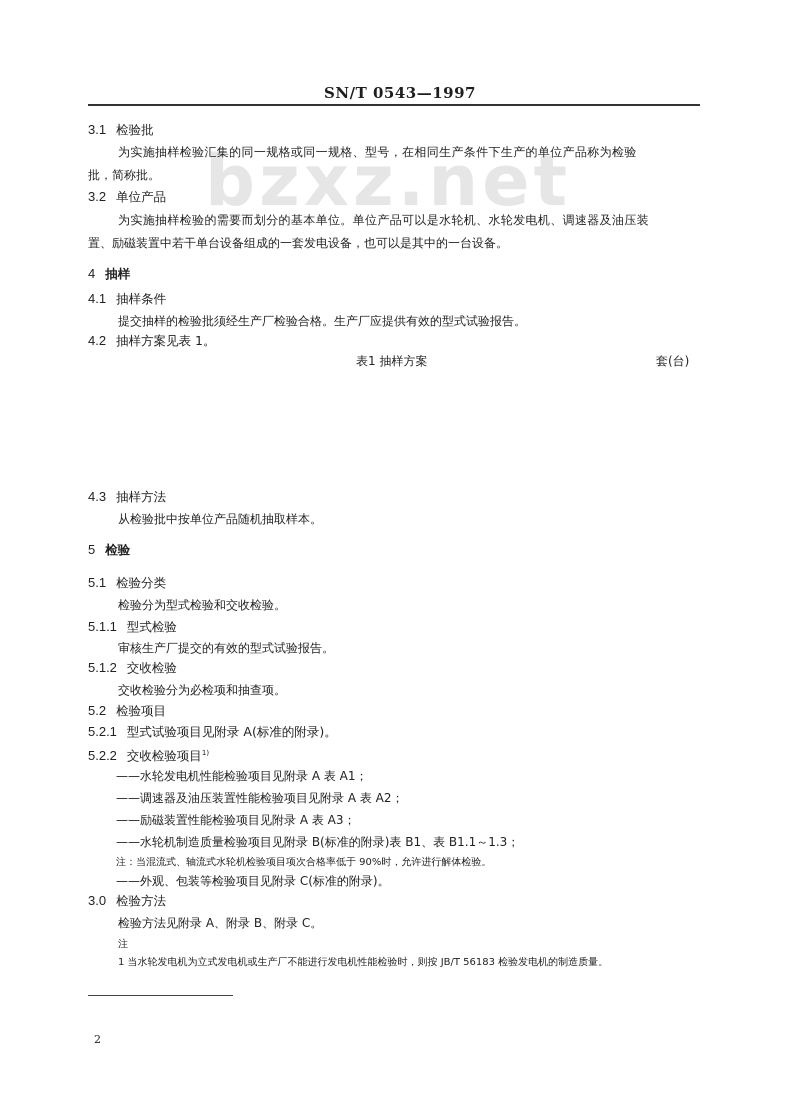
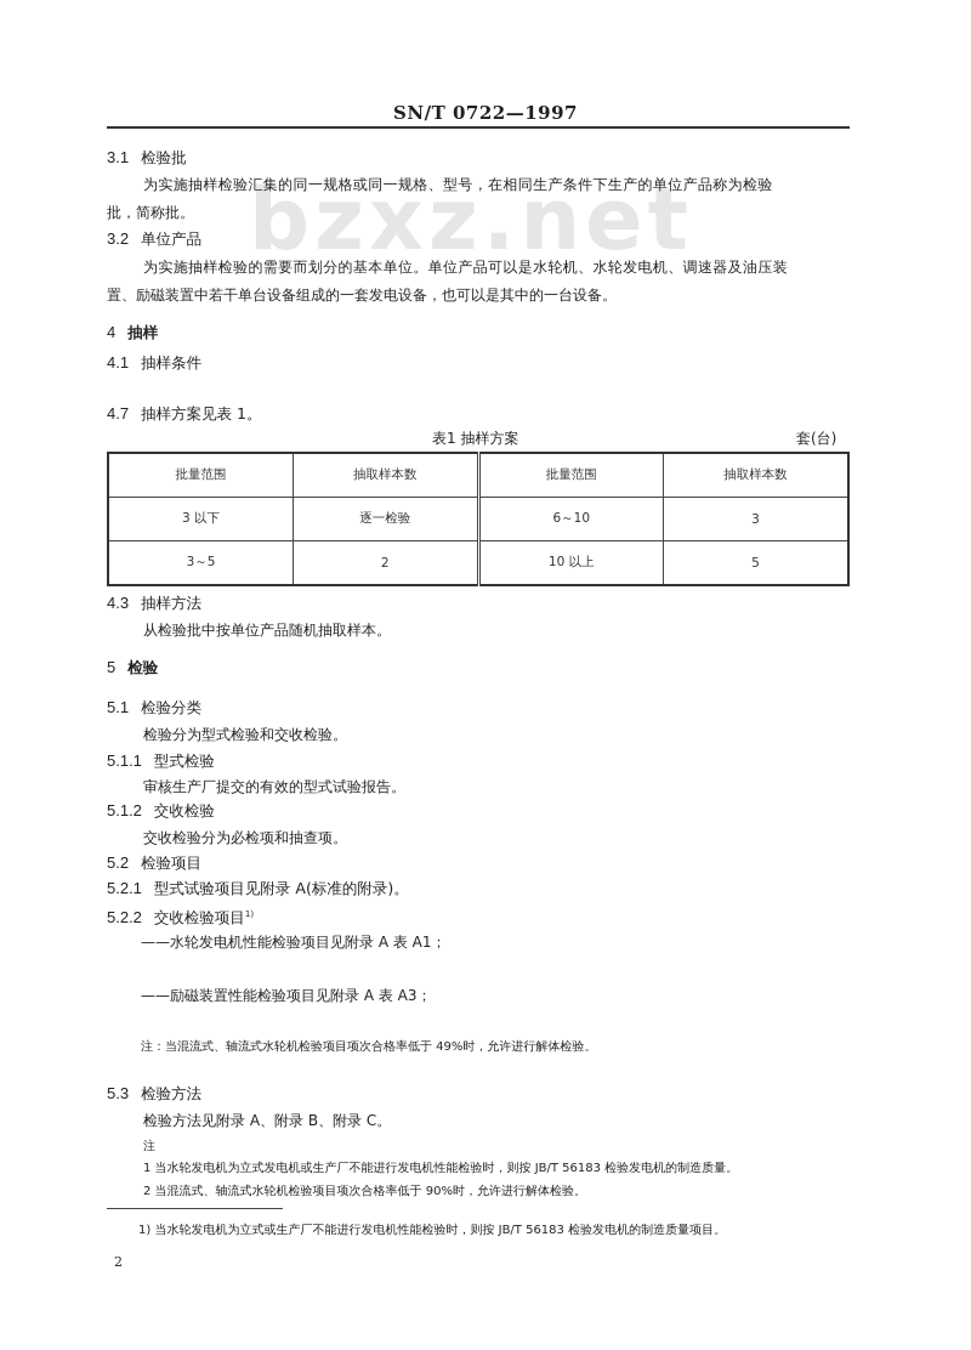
- SN/T 0543—1997
+ SN/T 0722—1997
  bzxz.net
  3.1 检验批
  为实施抽样检验汇集的同一规格或同一规格、型号，在相同生产条件下生产的单位产品称为检验
  批，简称批。
  3.2 单位产品
  为实施抽样检验的需要而划分的基本单位。单位产品可以是水轮机、水轮发电机、调速器及油压装
  置、励磁装置中若干单台设备组成的一套发电设备，也可以是其中的一台设备。
  4 抽样
  4.1 抽样条件
- 提交抽样的检验批须经生产厂检验合格。生产厂应提供有效的型式试验报告。
- 4.2 抽样方案见表 1。
+ 4.7 抽样方案见表 1。
  表1 抽样方案
  套(台)
+ 批量范围	抽取样本数	批量范围	抽取样本数
+ 3 以下	逐一检验	6～10	3
+ 3～5	2	10 以上	5
  4.3 抽样方法
  从检验批中按单位产品随机抽取样本。
  5 检验
  5.1 检验分类
  检验分为型式检验和交收检验。
  5.1.1 型式检验
  审核生产厂提交的有效的型式试验报告。
  5.1.2 交收检验
  交收检验分为必检项和抽查项。
  5.2 检验项目
  5.2.1 型式试验项目见附录 A(标准的附录)。
  5.2.2 交收检验项目1)
  ——水轮发电机性能检验项目见附录 A 表 A1；
- ——调速器及油压装置性能检验项目见附录 A 表 A2；
  ——励磁装置性能检验项目见附录 A 表 A3；
- ——水轮机制造质量检验项目见附录 B(标准的附录)表 B1、表 B1.1～1.3；
- 注：当混流式、轴流式水轮机检验项目项次合格率低于 90%时，允许进行解体检验。
+ 注：当混流式、轴流式水轮机检验项目项次合格率低于 49%时，允许进行解体检验。
- ——外观、包装等检验项目见附录 C(标准的附录)。
- 3.0 检验方法
+ 5.3 检验方法
  检验方法见附录 A、附录 B、附录 C。
  注
  1 当水轮发电机为立式发电机或生产厂不能进行发电机性能检验时，则按 JB/T 56183 检验发电机的制造质量。
+ 2 当混流式、轴流式水轮机检验项目项次合格率低于 90%时，允许进行解体检验。
+ 1) 当水轮发电机为立式或生产厂不能进行发电机性能检验时，则按 JB/T 56183 检验发电机的制造质量项目。
  2
